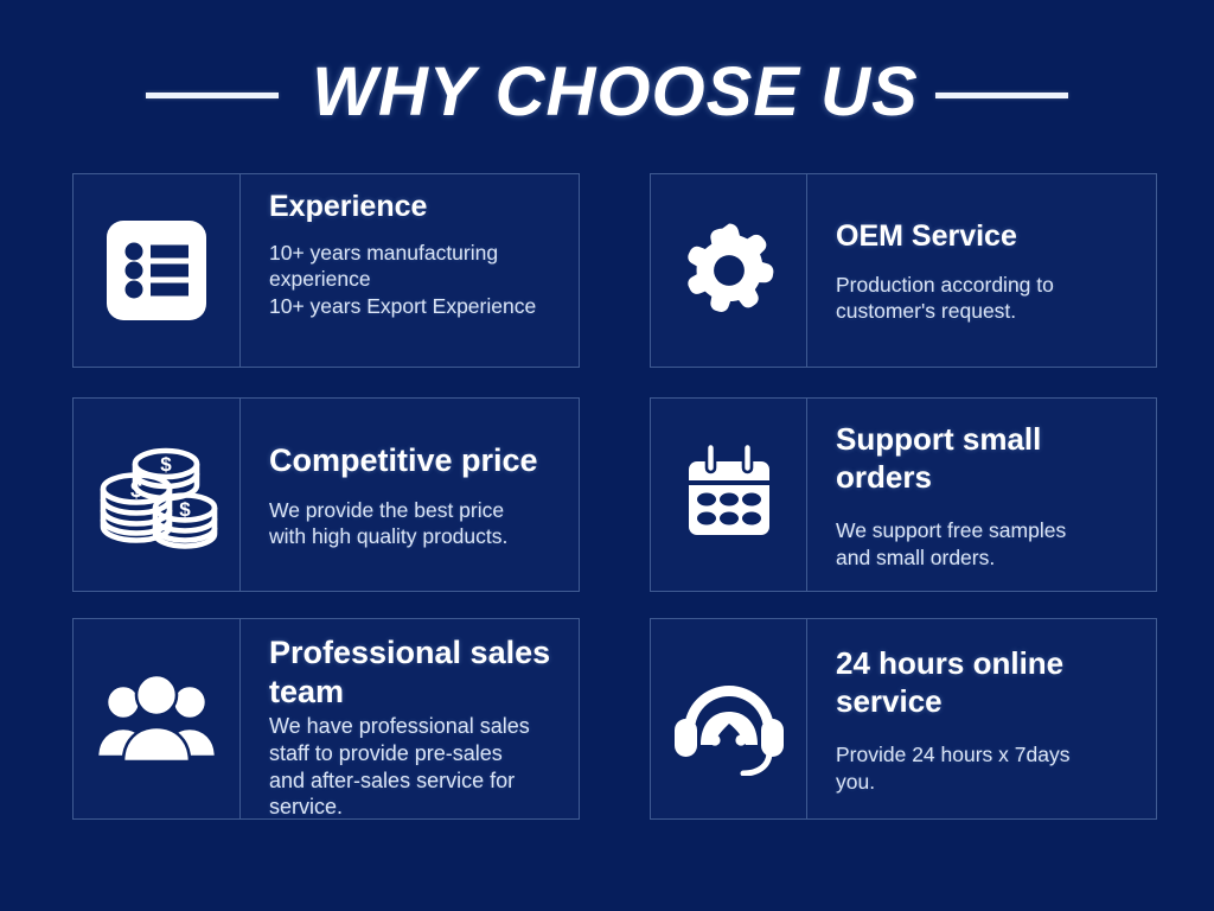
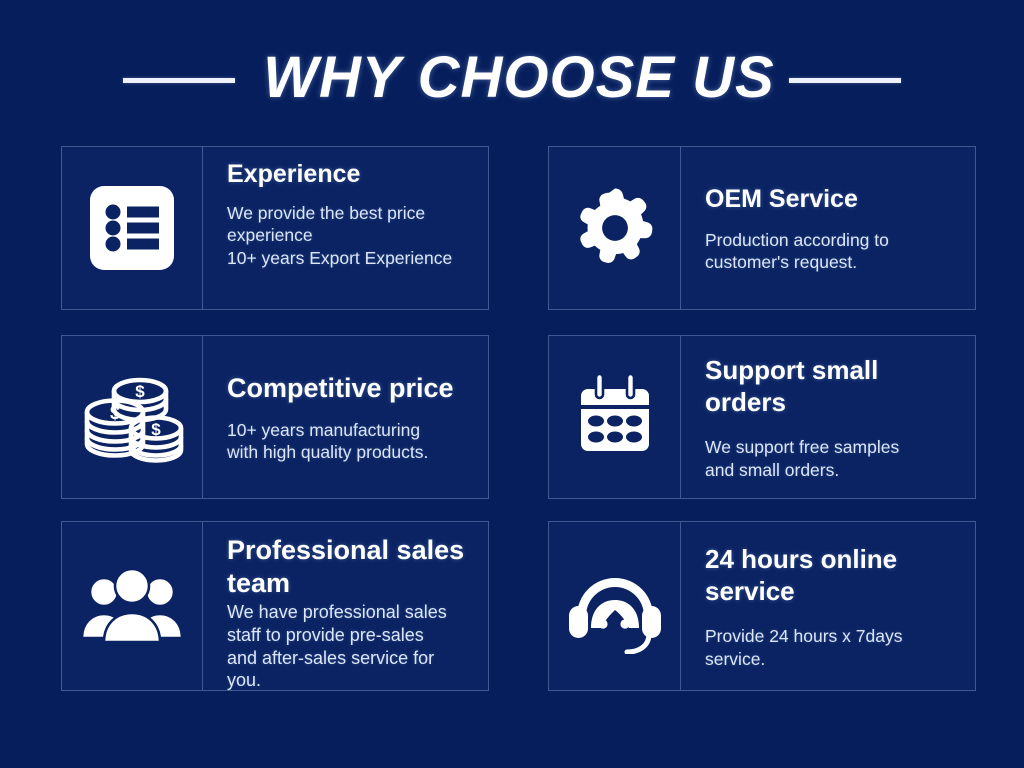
  WHY CHOOSE US
  Experience
- 10+ years manufacturing
+ We provide the best price
  experience
  10+ years Export Experience
  OEM Service
  Production according to
  customer's request.
  $
  $
  $
  Competitive price
- We provide the best price
+ 10+ years manufacturing
  with high quality products.
  Support small orders
  We support free samples
  and small orders.
  Professional sales team
  We have professional sales
  staff to provide pre-sales
  and after-sales service for
- service.
+ you.
  24 hours online service
  Provide 24 hours x 7days
- you.
+ service.
